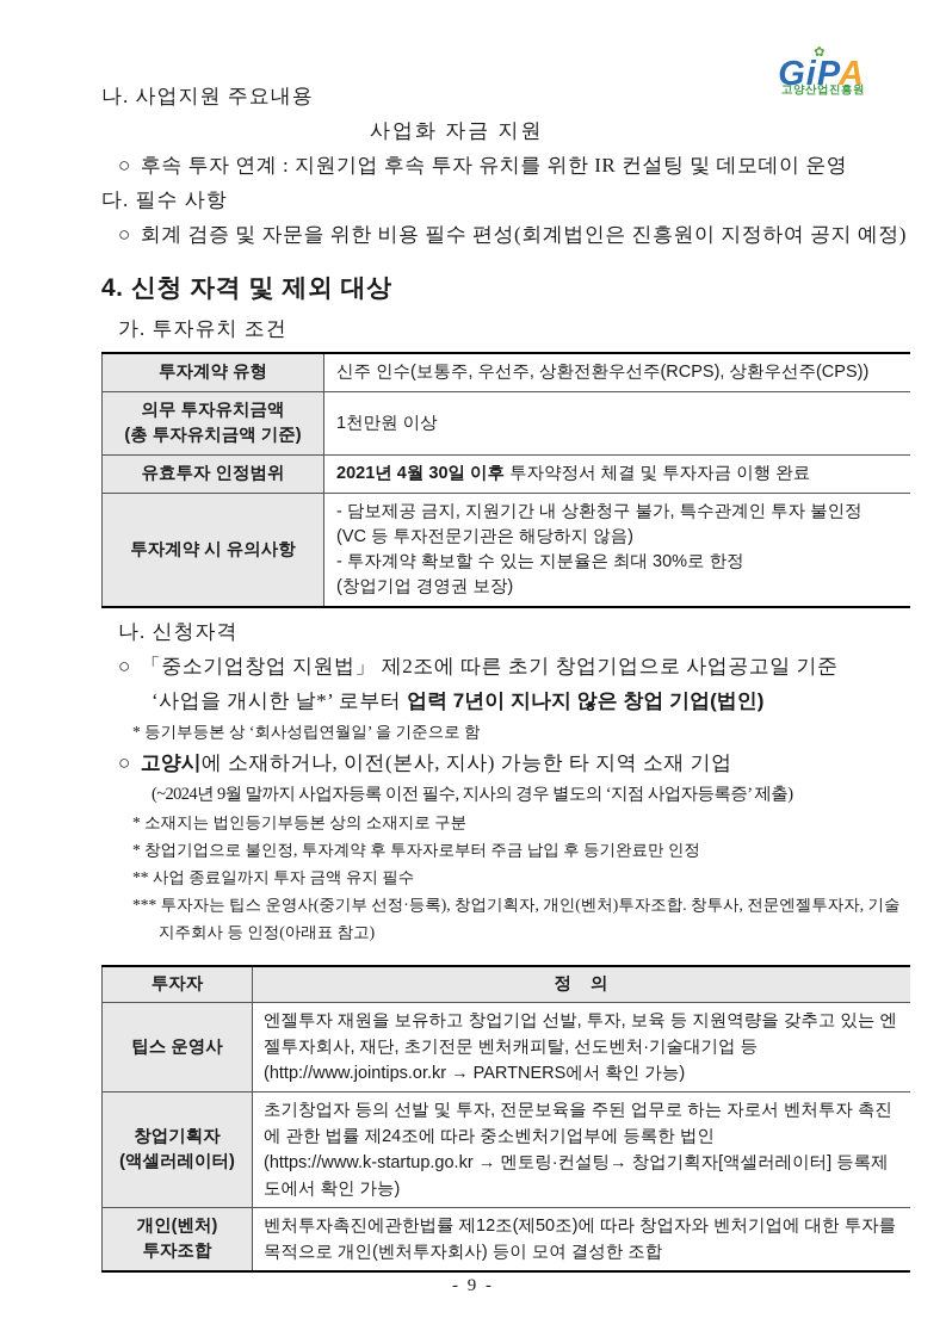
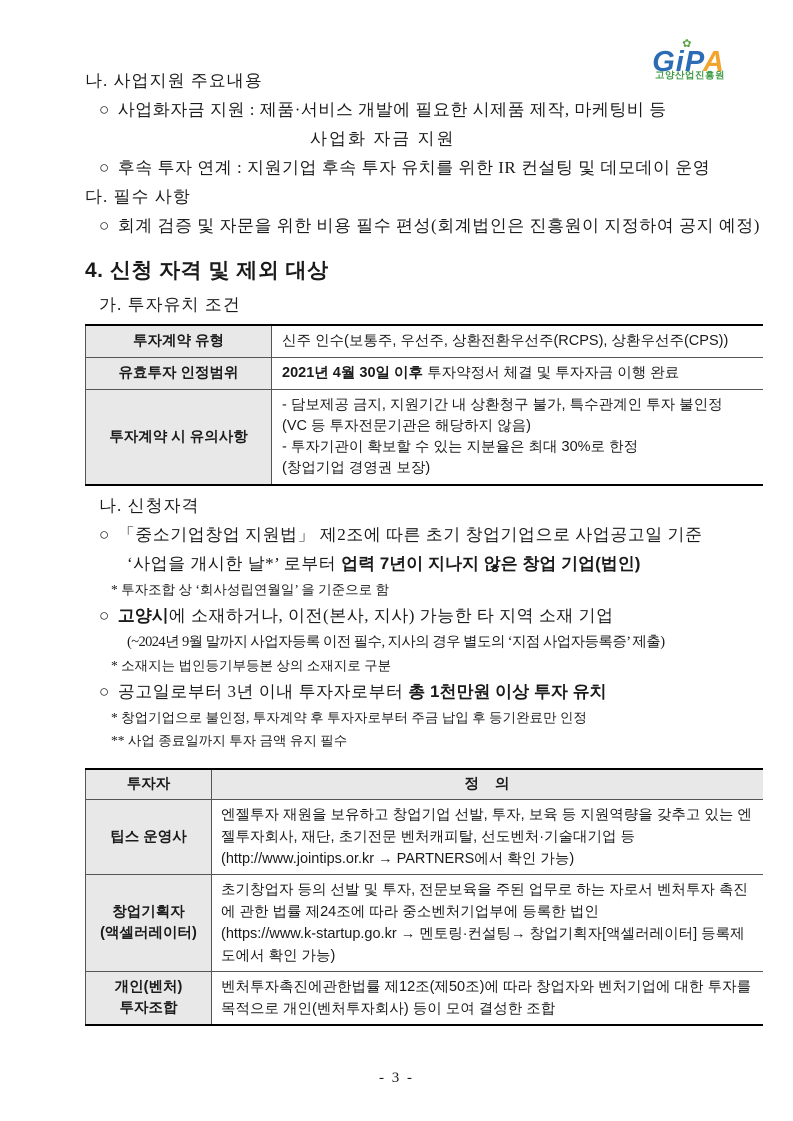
  ✿
  GiPA
  고양산업진흥원
  나. 사업지원 주요내용
+ ○ 사업화자금 지원 : 제품·서비스 개발에 필요한 시제품 제작, 마케팅비 등
  사업화 자금 지원
  ○ 후속 투자 연계 : 지원기업 후속 투자 유치를 위한 IR 컨설팅 및 데모데이 운영
  다. 필수 사항
  ○ 회계 검증 및 자문을 위한 비용 필수 편성(회계법인은 진흥원이 지정하여 공지 예정)
  4. 신청 자격 및 제외 대상
  가. 투자유치 조건
  투자계약 유형	신주 인수(보통주, 우선주, 상환전환우선주(RCPS), 상환우선주(CPS))
- 의무 투자유치금액 (총 투자유치금액 기준)	1천만원 이상
  유효투자 인정범위	2021년 4월 30일 이후 투자약정서 체결 및 투자자금 이행 완료
- 투자계약 시 유의사항	- 담보제공 금지, 지원기간 내 상환청구 불가, 특수관계인 투자 불인정 (VC 등 투자전문기관은 해당하지 않음) - 투자계약 확보할 수 있는 지분율은 최대 30%로 한정 (창업기업 경영권 보장)
+ 투자계약 시 유의사항	- 담보제공 금지, 지원기간 내 상환청구 불가, 특수관계인 투자 불인정 (VC 등 투자전문기관은 해당하지 않음) - 투자기관이 확보할 수 있는 지분율은 최대 30%로 한정 (창업기업 경영권 보장)
  나. 신청자격
  ○ 「중소기업창업 지원법」 제2조에 따른 초기 창업기업으로 사업공고일 기준
  ‘사업을 개시한 날*’ 로부터 업력 7년이 지나지 않은 창업 기업(법인)
- * 등기부등본 상 ‘회사성립연월일’ 을 기준으로 함
+ * 투자조합 상 ‘회사성립연월일’ 을 기준으로 함
  ○ 고양시에 소재하거나, 이전(본사, 지사) 가능한 타 지역 소재 기업
  (~2024년 9월 말까지 사업자등록 이전 필수, 지사의 경우 별도의 ‘지점 사업자등록증’ 제출)
  * 소재지는 법인등기부등본 상의 소재지로 구분
+ ○ 공고일로부터 3년 이내 투자자로부터 총 1천만원 이상 투자 유치
  * 창업기업으로 불인정, 투자계약 후 투자자로부터 주금 납입 후 등기완료만 인정
  ** 사업 종료일까지 투자 금액 유지 필수
- *** 투자자는 팁스 운영사(중기부 선정·등록), 창업기획자, 개인(벤처)투자조합. 창투사, 전문엔젤투자자, 기술지주회사 등 인정(아래표 참고)
  투자자	정 의
  팁스 운영사	엔젤투자 재원을 보유하고 창업기업 선발, 투자, 보육 등 지원역량을 갖추고 있는 엔젤투자회사, 재단, 초기전문 벤처캐피탈, 선도벤처·기술대기업 등 (http://www.jointips.or.kr → PARTNERS에서 확인 가능)
  창업기획자 (액셀러레이터)	초기창업자 등의 선발 및 투자, 전문보육을 주된 업무로 하는 자로서 벤처투자 촉진에 관한 법률 제24조에 따라 중소벤처기업부에 등록한 법인 (https://www.k-startup.go.kr → 멘토링·컨설팅→ 창업기획자[액셀러레이터] 등록제도에서 확인 가능)
  개인(벤처) 투자조합	벤처투자촉진에관한법률 제12조(제50조)에 따라 창업자와 벤처기업에 대한 투자를 목적으로 개인(벤처투자회사) 등이 모여 결성한 조합
- - 9 -
+ - 3 -
